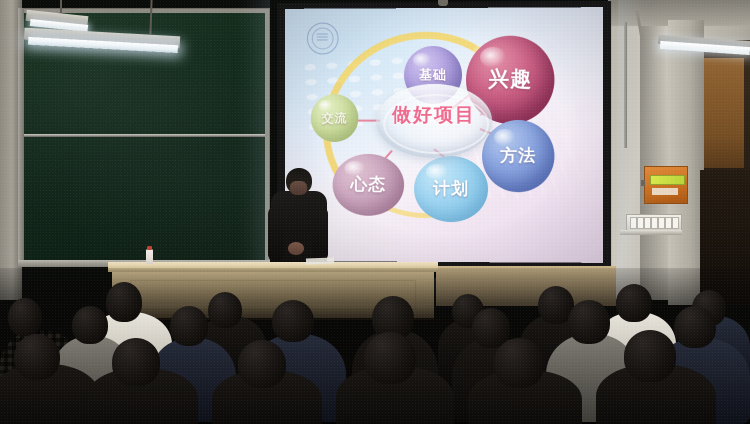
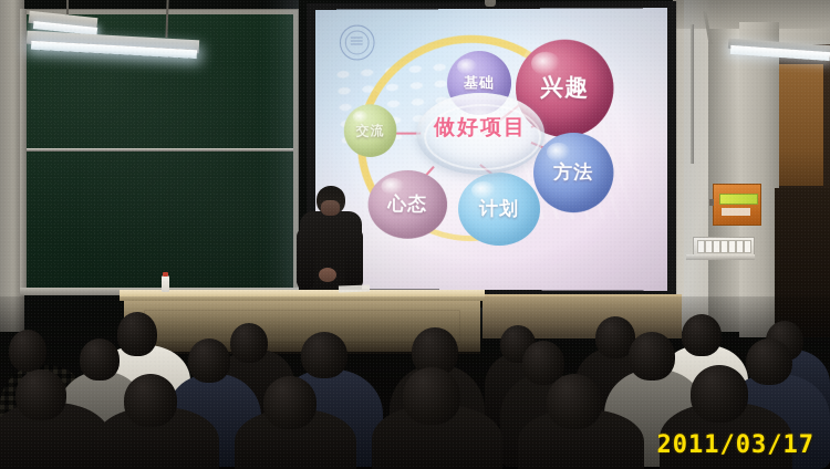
+ 2011/03/17
